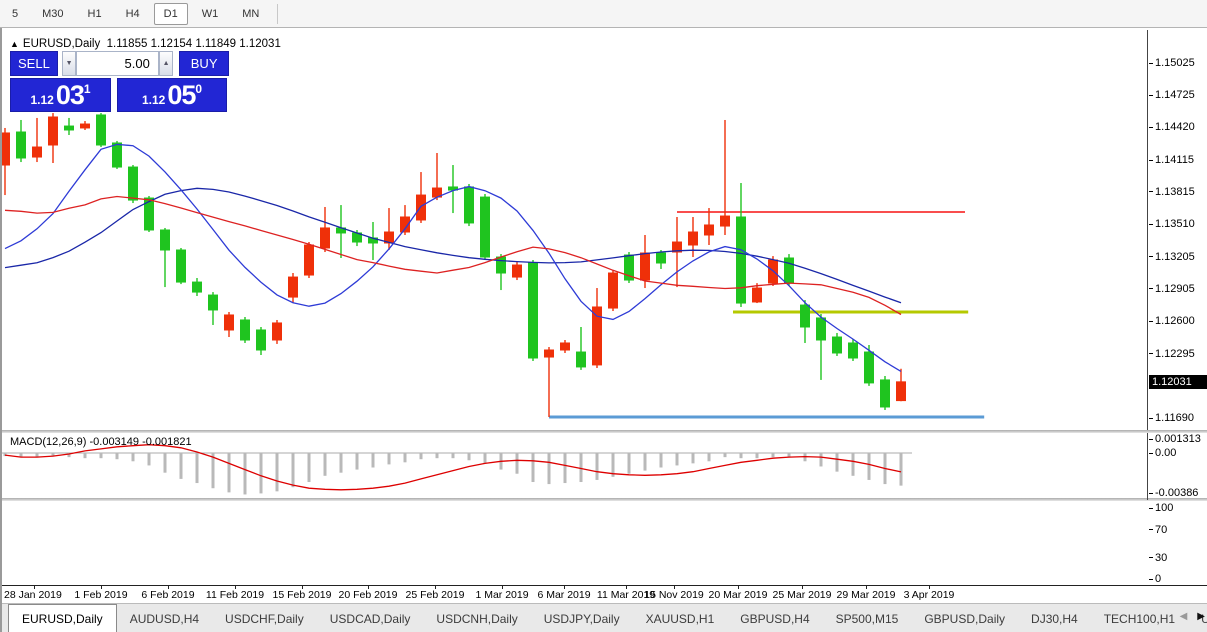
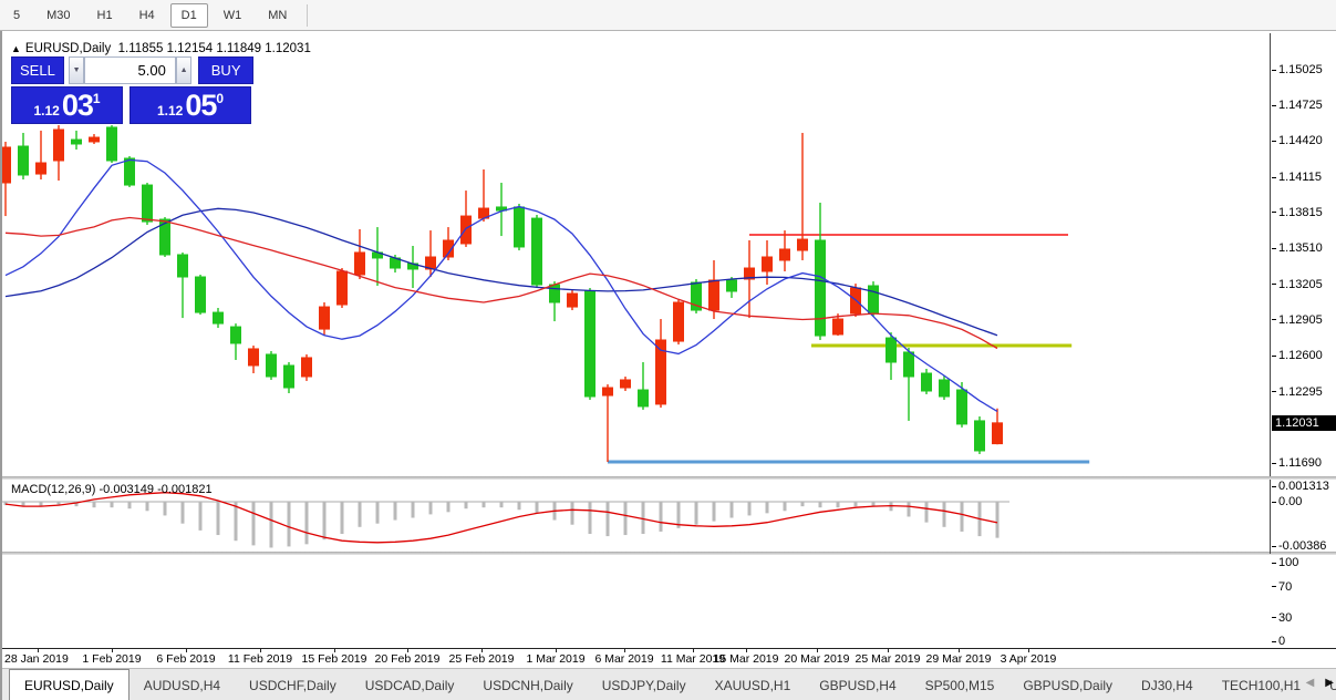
  5
  M30
  H1
  H4
  D1
  W1
  MN
  ▲ EURUSD,Daily 1.11855 1.12154 1.11849 1.12031
  SELL
  5.00
  BUY
  1.12
  03
  1
  1.12
  05
  0
  1.15025
  1.14725
  1.14420
  1.14115
  1.13815
  1.13510
  1.13205
  1.12905
  1.12600
  1.12295
  1.11690
  1.12031
  MACD(12,26,9) -0.003149 -0.001821
  28 Jan 2019
  1 Feb 2019
  6 Feb 2019
  11 Feb 2019
  15 Feb 2019
  20 Feb 2019
  25 Feb 2019
  1 Mar 2019
  6 Mar 2019
  11 Mar 2019
- 15 Nov 2019
+ 15 Mar 2019
  20 Mar 2019
  25 Mar 2019
  29 Mar 2019
  3 Apr 2019
  EURUSD,Daily
  AUDUSD,H4
  USDCHF,Daily
  USDCAD,Daily
  USDCNH,Daily
  USDJPY,Daily
  XAUUSD,H1
  GBPUSD,H4
  SP500,M15
  GBPUSD,Daily
  DJ30,H4
  TECH100,H1
  ◀
  ▶
  0.001313
  0.00
  -0.00386
  100
  70
  30
  0
